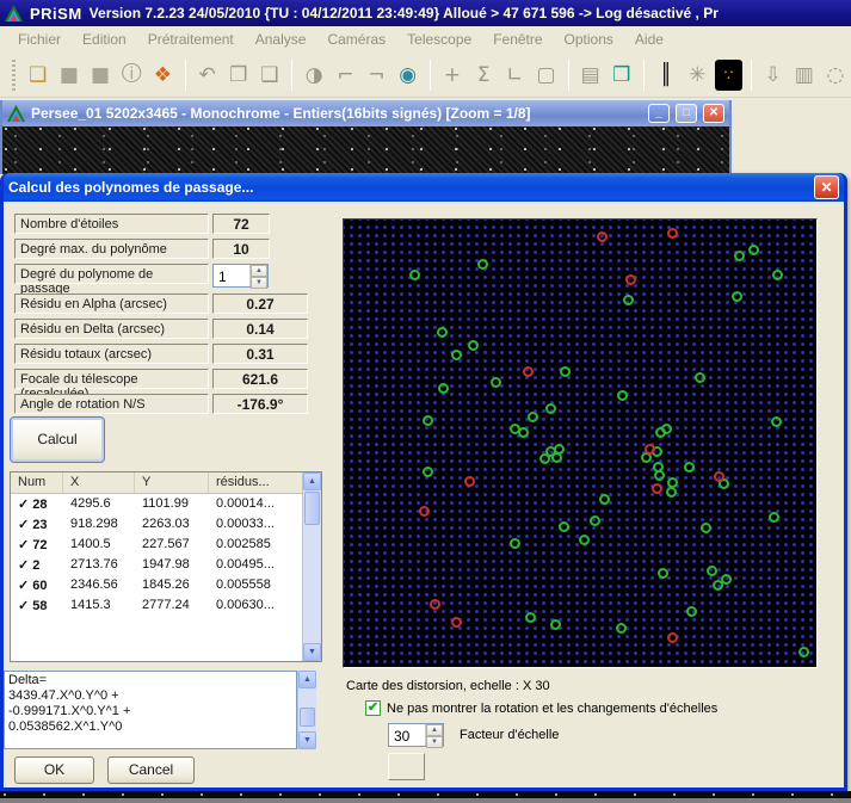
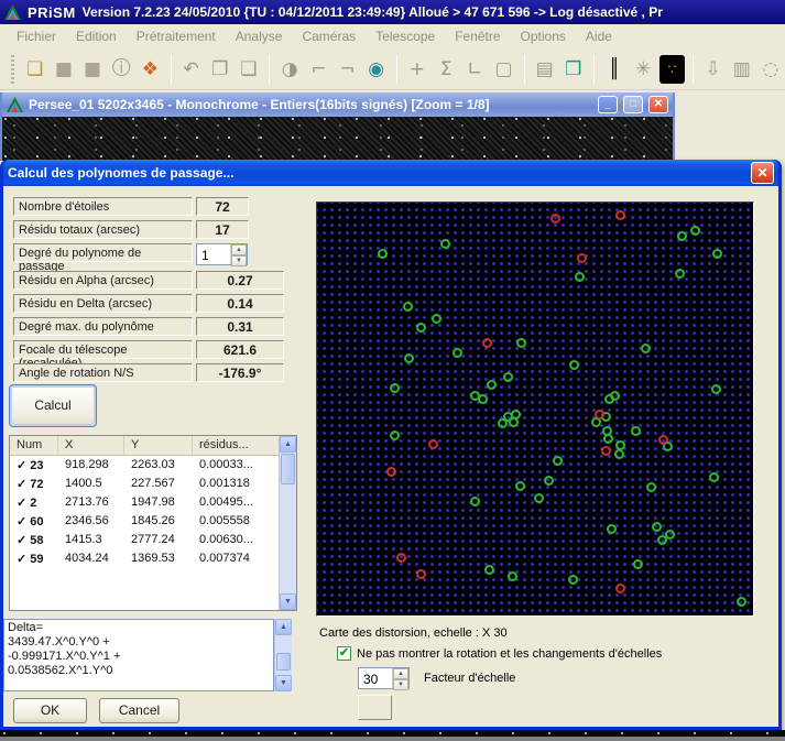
  PRiSM
  Version 7.2.23 24/05/2010 {TU : 04/12/2011 23:49:49} Alloué > 47 671 596 -> Log désactivé , Pr
  Fichier
  Edition
  Prétraitement
  Analyse
  Caméras
  Telescope
  Fenêtre
  Options
  Aide
  ❏
  ■
  ■
  ⓘ
  ❖
  ↶
  ❐
  ❑
  ◑
  ⌐
  ¬
  ◉
  +
  Σ
  ∟
  ▢
  ▤
  ❒
  ║
  ✳
  ∵
  ⇩
  ▥
  ◌
  Persee_01 5202x3465 - Monochrome - Entiers(16bits signés) [Zoom = 1/8]
  _
  □
  ✕
  Calcul des polynomes de passage...
  ✕
  Nombre d'étoiles
  72
- Degré max. du polynôme
+ Résidu totaux (arcsec)
- 10
+ 17
  Degré du polynome de passage
  1
  Résidu en Alpha (arcsec)
  0.27
  Résidu en Delta (arcsec)
  0.14
- Résidu totaux (arcsec)
+ Degré max. du polynôme
  0.31
  621.6
  Angle de rotation N/S
  -176.9°
  Calcul
  Num
  X
  Y
  résidus...
- ✓ 28
- 4295.6
- 1101.99
- 0.00014...
  ✓ 23
  918.298
  2263.03
  0.00033...
  ✓ 72
  1400.5
  227.567
- 0.002585
+ 0.001318
  ✓ 2
  2713.76
  1947.98
  0.00495...
  ✓ 60
  2346.56
  1845.26
  0.005558
  ✓ 58
  1415.3
  2777.24
  0.00630...
+ ✓ 59
+ 4034.24
+ 1369.53
+ 0.007374
  Delta=
  3439.47.X^0.Y^0 +
  -0.999171.X^0.Y^1 +
  0.0538562.X^1.Y^0
  OK
  Cancel
  Carte des distorsion, echelle : X 30
  ✔
  Ne pas montrer la rotation et les changements d'échelles
  30
  Facteur d'échelle
